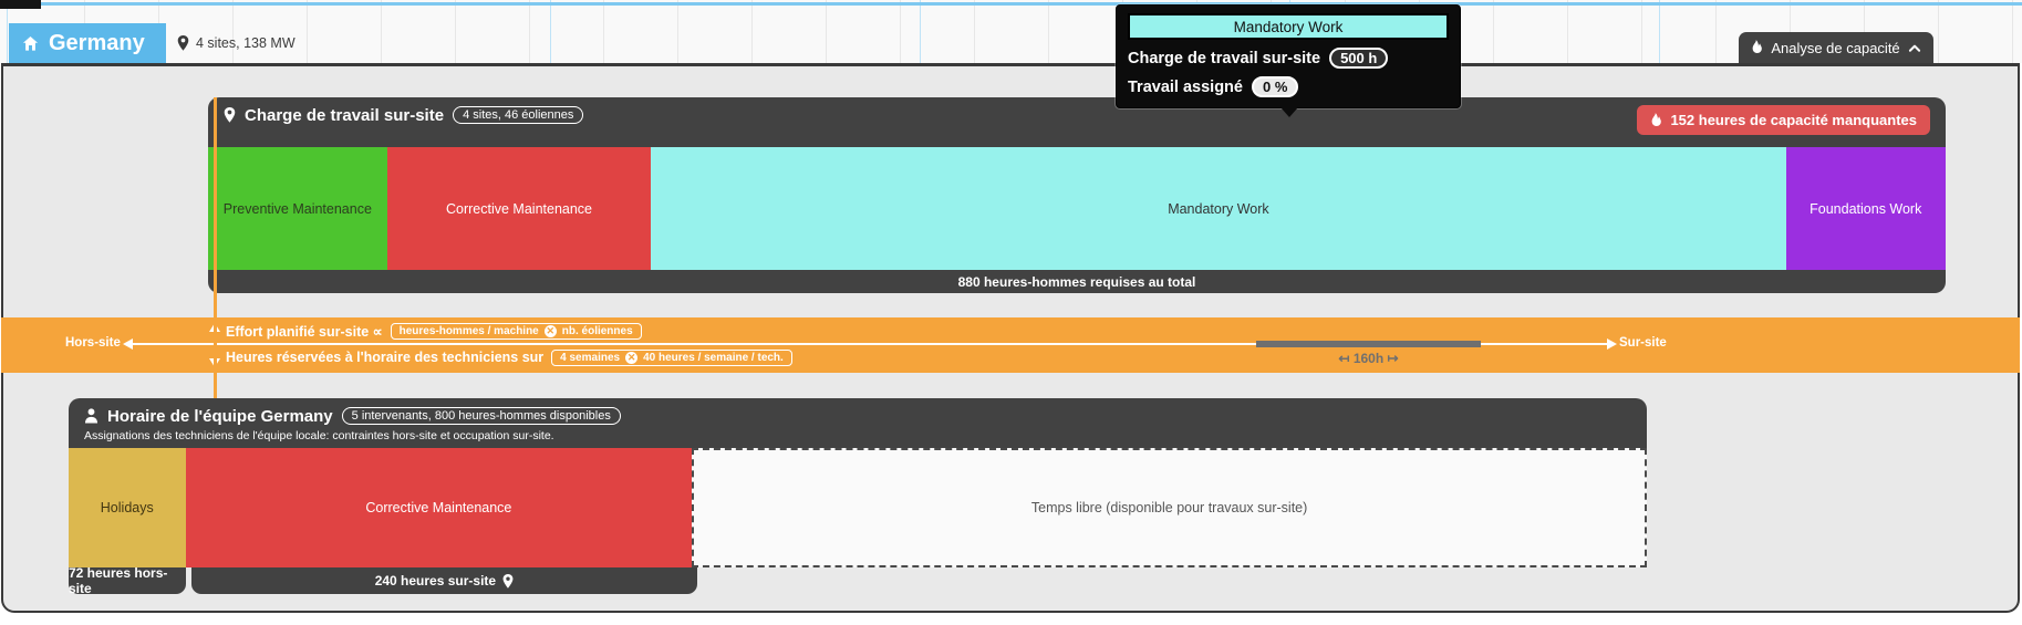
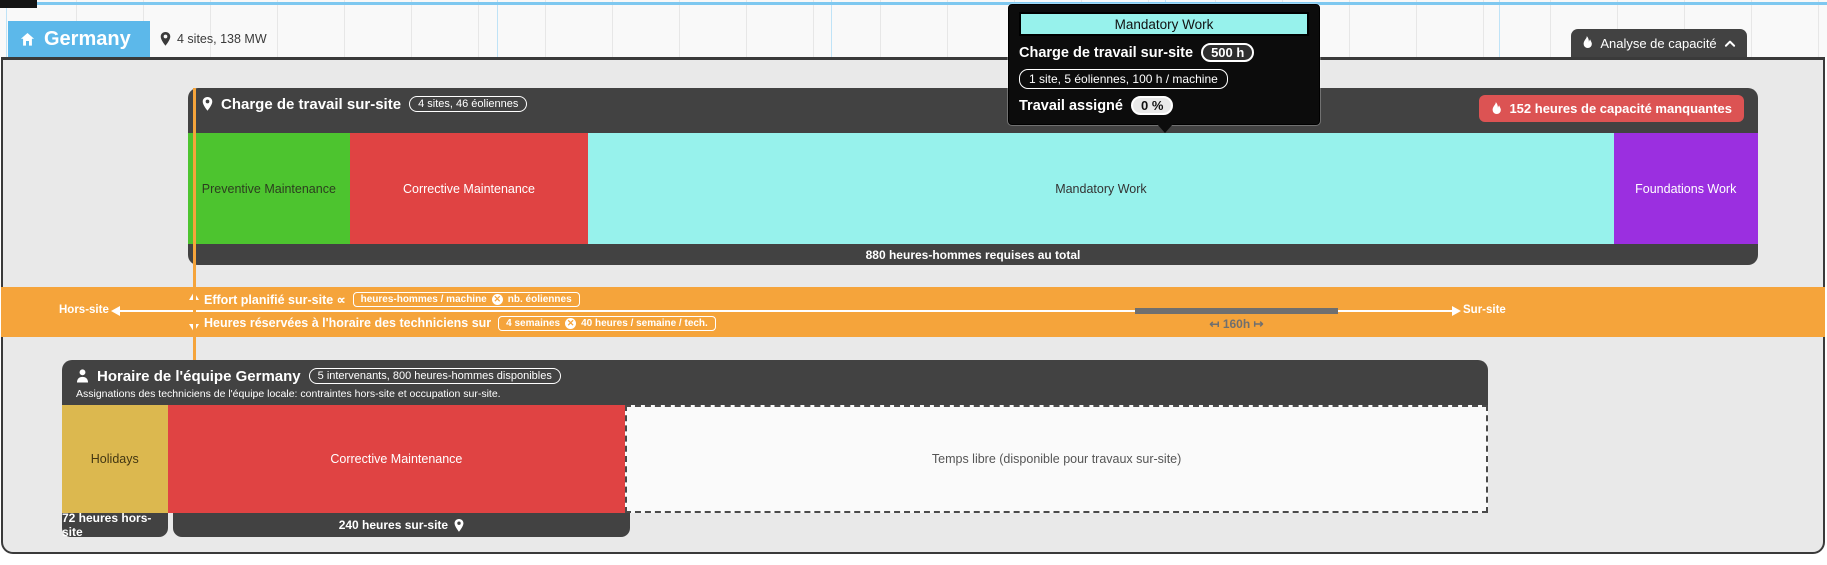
  Germany
  4 sites, 138 MW
  Analyse de capacité
  Charge de travail sur-site
  4 sites, 46 éoliennes
  152 heures de capacité manquantes
  Preventive Maintenance
  Corrective Maintenance
  Mandatory Work
  Foundations Work
  880 heures-hommes requises au total
  Hors-site
  Sur-site
  Effort planifié sur-site ∝
  heures-hommes / machine
  ✕
  nb. éoliennes
  Heures réservées à l'horaire des techniciens sur
  4 semaines
  ✕
  40 heures / semaine / tech.
  ↤ 160h ↦
  Horaire de l'équipe Germany
  5 intervenants, 800 heures-hommes disponibles
  Assignations des techniciens de l'équipe locale: contraintes hors-site et occupation sur-site.
  Holidays
  Corrective Maintenance
  Temps libre (disponible pour travaux sur-site)
  72 heures hors-site
  240 heures sur-site
  Mandatory Work
  Charge de travail sur-site
  500 h
+ 1 site, 5 éoliennes, 100 h / machine
  Travail assigné
  0 %
